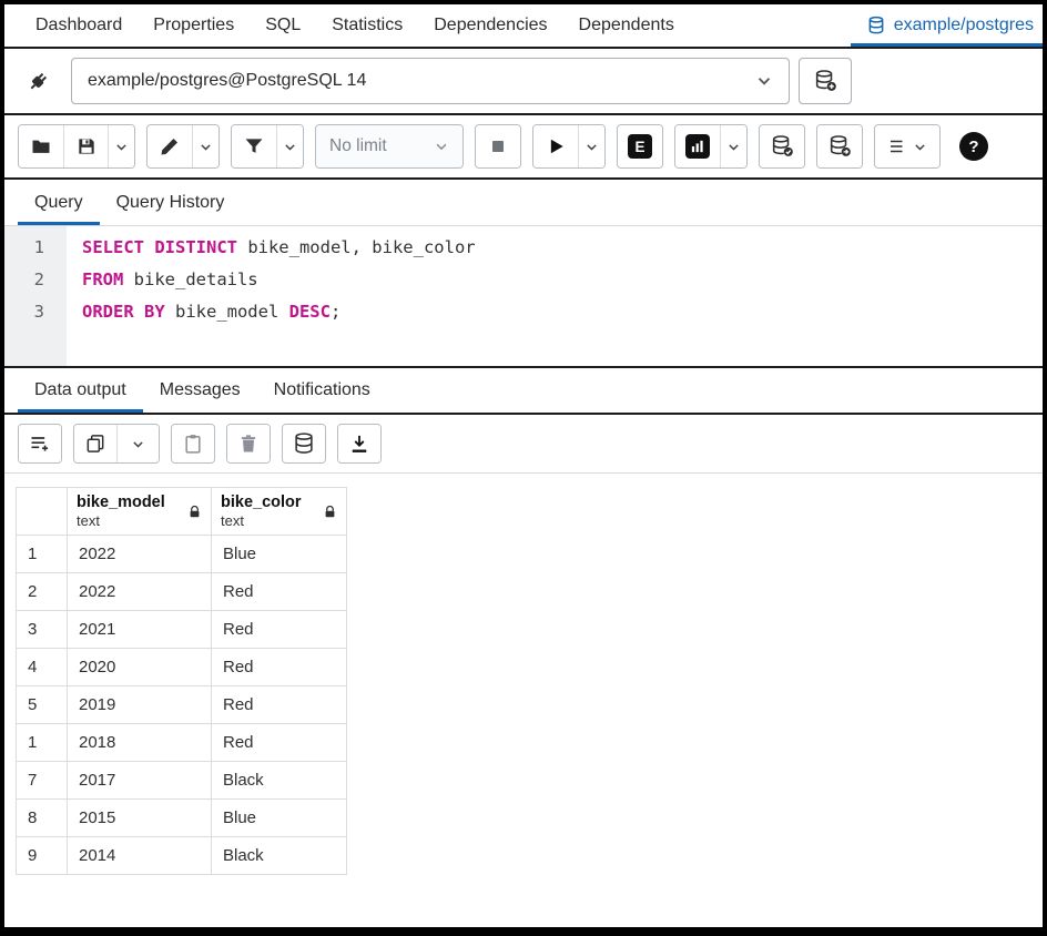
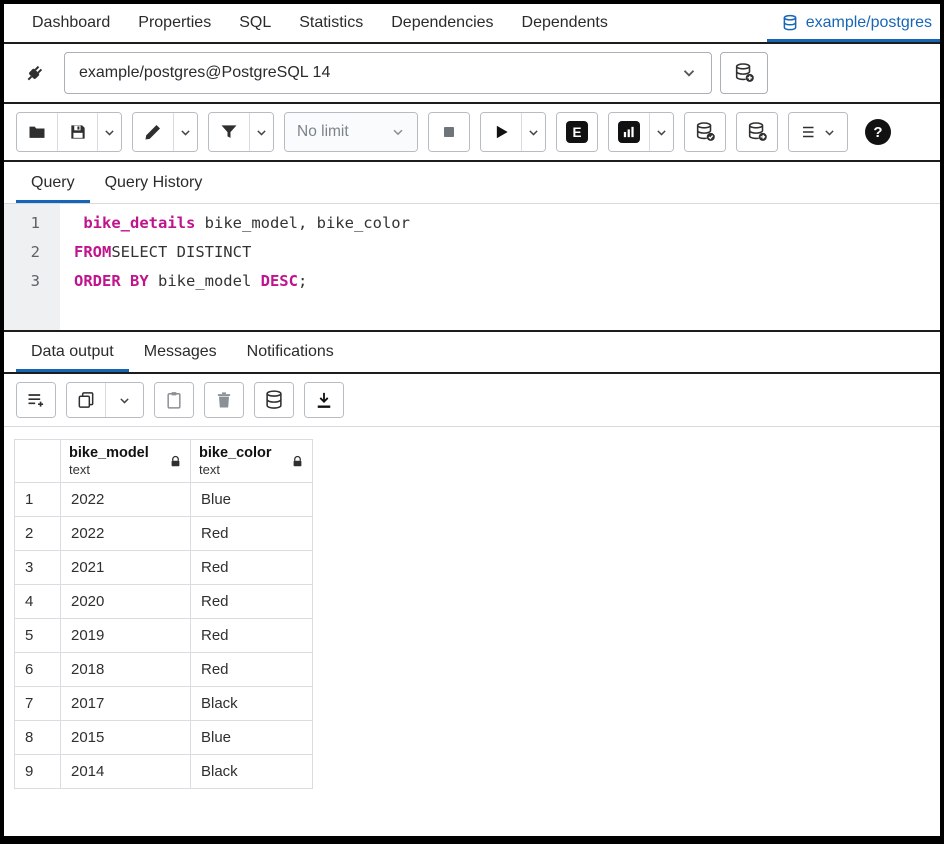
  Dashboard
  Properties
  SQL
  Statistics
  Dependencies
  Dependents
  example/postgres
  example/postgres@PostgreSQL 14
  No limit
  E
  ?
  Query
  Query History
  1
- SELECT DISTINCT bike_model, bike_color
+ bike_details bike_model, bike_color
  2
- FROM bike_details
+ FROMSELECT DISTINCT
  3
  ORDER BY bike_model DESC;
  Data output
  Messages
  Notifications
  	bike_model text	bike_color text
  1	2022	Blue
  2	2022	Red
  3	2021	Red
  4	2020	Red
  5	2019	Red
- 1	2018	Red
+ 6	2018	Red
  7	2017	Black
  8	2015	Blue
  9	2014	Black
